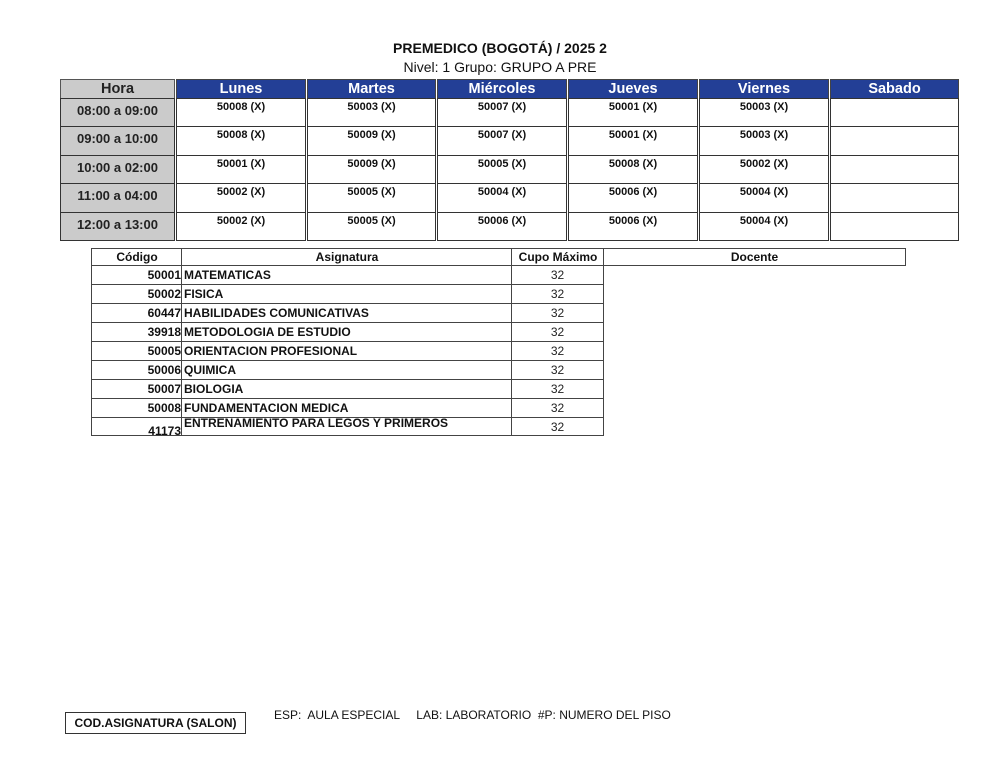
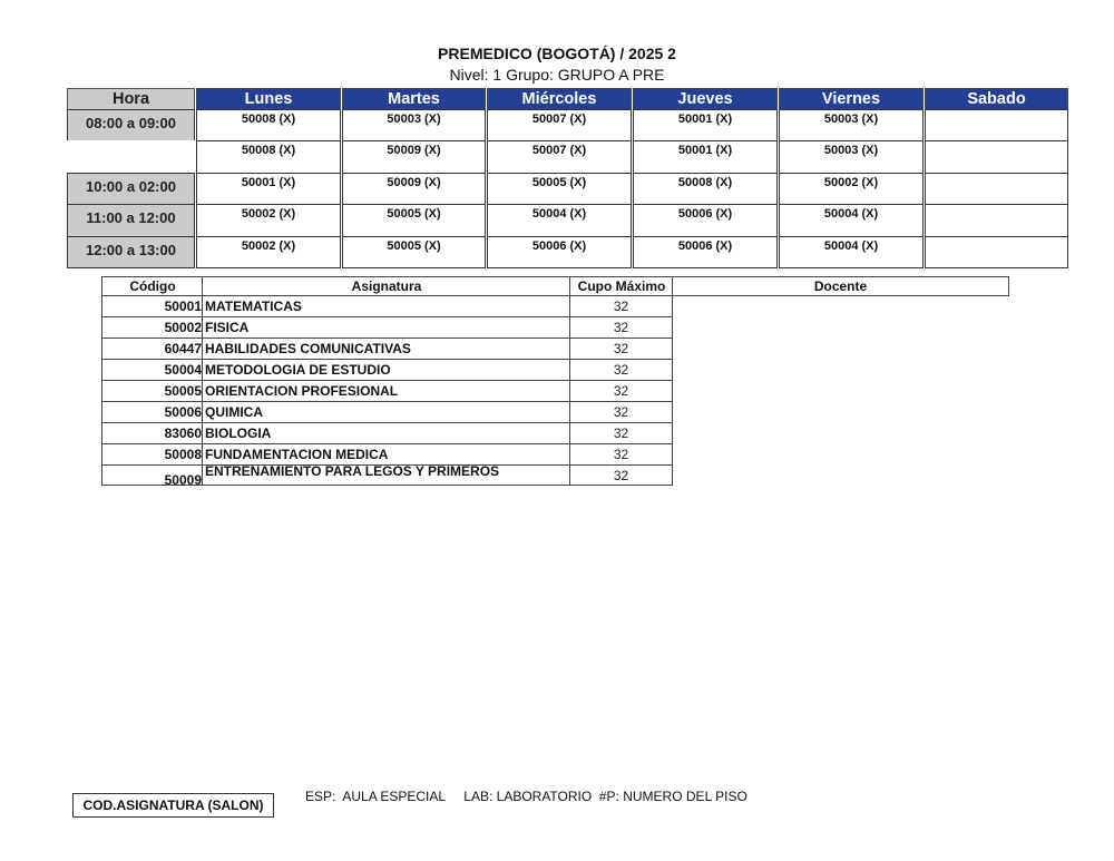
  PREMEDICO (BOGOTÁ) / 2025 2
  Nivel: 1 Grupo: GRUPO A PRE
  Hora
  08:00 a 09:00
- 09:00 a 10:00
  10:00 a 02:00
- 11:00 a 04:00
+ 11:00 a 12:00
  12:00 a 13:00
  Lunes
  50008 (X)
  50008 (X)
  50001 (X)
  50002 (X)
  50002 (X)
  Martes
  50003 (X)
  50009 (X)
  50009 (X)
  50005 (X)
  50005 (X)
  Miércoles
  50007 (X)
  50007 (X)
  50005 (X)
  50004 (X)
  50006 (X)
  Jueves
  50001 (X)
  50001 (X)
  50008 (X)
  50006 (X)
  50006 (X)
  Viernes
  50003 (X)
  50003 (X)
  50002 (X)
  50004 (X)
  50004 (X)
  Sabado
  Código
  Asignatura
  Cupo Máximo
  Docente
  50001
  MATEMATICAS
  32
  50002
  FISICA
  32
  60447
  HABILIDADES COMUNICATIVAS
  32
- 39918
+ 50004
  METODOLOGIA DE ESTUDIO
  32
  50005
  ORIENTACION PROFESIONAL
  32
  50006
  QUIMICA
  32
- 50007
+ 83060
  BIOLOGIA
  32
  50008
  FUNDAMENTACION MEDICA
  32
- 41173
+ 50009
  ENTRENAMIENTO PARA LEGOS Y PRIMEROS
  32
  COD.ASIGNATURA (SALON)
  ESP: AULA ESPECIAL LAB: LABORATORIO #P: NUMERO DEL PISO
